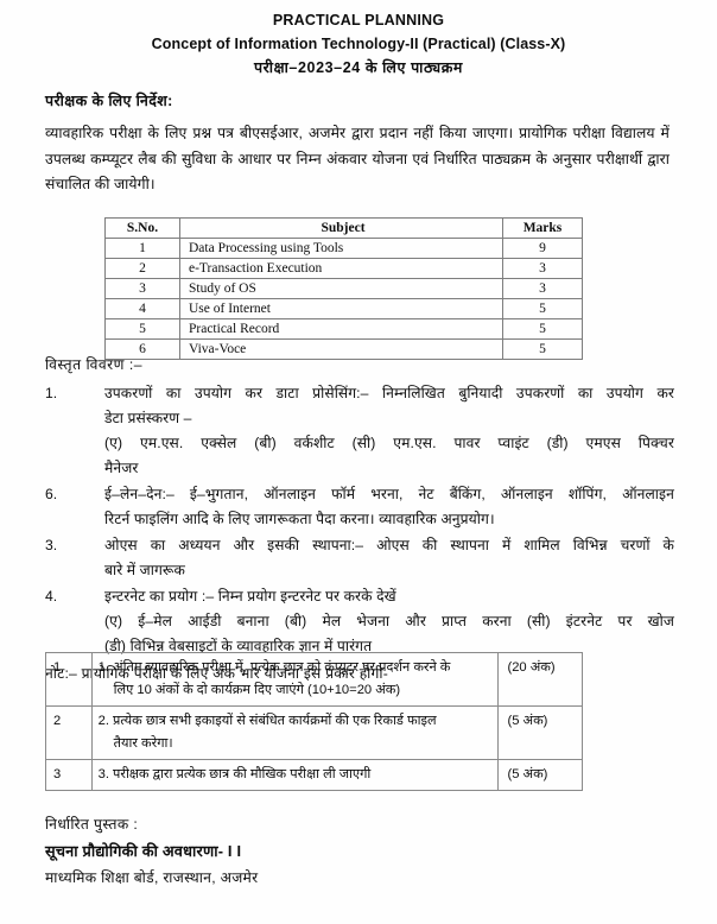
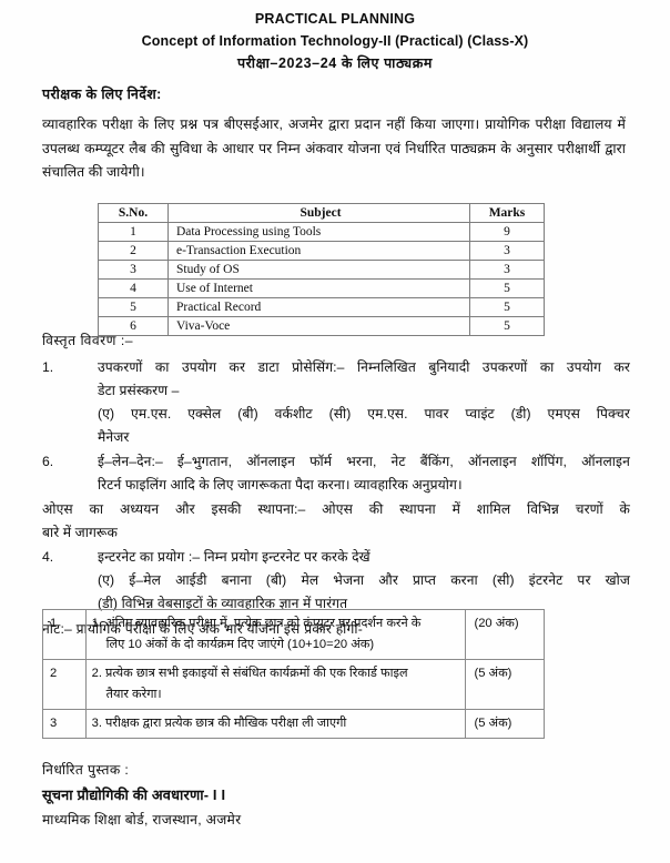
  PRACTICAL PLANNING
  Concept of Information Technology-II (Practical) (Class-X)
  परीक्षा–2023–24 के लिए पाठ्यक्रम
  परीक्षक के लिए निर्देश:
  व्यावहारिक परीक्षा के लिए प्रश्न पत्र बीएसईआर, अजमेर द्वारा प्रदान नहीं किया जाएगा। प्रायोगिक परीक्षा विद्यालय में उपलब्ध कम्प्यूटर लैब की सुविधा के आधार पर निम्न अंकवार योजना एवं निर्धारित पाठ्यक्रम के अनुसार परीक्षार्थी द्वारा संचालित की जायेगी।
  S.No.	Subject	Marks
  1	Data Processing using Tools	9
  2	e-Transaction Execution	3
  3	Study of OS	3
  4	Use of Internet	5
  5	Practical Record	5
  6	Viva-Voce	5
  विस्तृत विवरण :–
  1.
  उपकरणों का उपयोग कर डाटा प्रोसेसिंग:– निम्नलिखित बुनियादी उपकरणों का उपयोग कर
  डेटा प्रसंस्करण –
  (ए) एम.एस. एक्सेल (बी) वर्कशीट (सी) एम.एस. पावर प्वाइंट (डी) एमएस पिक्चर
  मैनेजर
  6.
  ई–लेन–देन:– ई–भुगतान, ऑनलाइन फॉर्म भरना, नेट बैंकिंग, ऑनलाइन शॉपिंग, ऑनलाइन
  रिटर्न फाइलिंग आदि के लिए जागरूकता पैदा करना। व्यावहारिक अनुप्रयोग।
- 3.
  ओएस का अध्ययन और इसकी स्थापना:– ओएस की स्थापना में शामिल विभिन्न चरणों के
  बारे में जागरूक
  4.
  इन्टरनेट का प्रयोग :– निम्न प्रयोग इन्टरनेट पर करके देखें
  (ए) ई–मेल आईडी बनाना (बी) मेल भेजना और प्राप्त करना (सी) इंटरनेट पर खोज
  (डी) विभिन्न वेबसाइटों के व्यावहारिक ज्ञान में पारंगत
  नोट:– प्रायोगिक परीक्षा के लिए अंक भार योजना इस प्रकार होगी-
  1	1. अंतिम व्यावहारिक परीक्षा में, प्रत्येक छात्र को कंप्यूटर पर प्रदर्शन करने के लिए 10 अंकों के दो कार्यक्रम दिए जाएंगे (10+10=20 अंक)	(20 अंक)
  2	2. प्रत्येक छात्र सभी इकाइयों से संबंधित कार्यक्रमों की एक रिकार्ड फाइल तैयार करेगा।	(5 अंक)
  3	3. परीक्षक द्वारा प्रत्येक छात्र की मौखिक परीक्षा ली जाएगी	(5 अंक)
  निर्धारित पुस्तक :
  सूचना प्रौद्योगिकी की अवधारणा- I I
  माध्यमिक शिक्षा बोर्ड, राजस्थान, अजमेर
